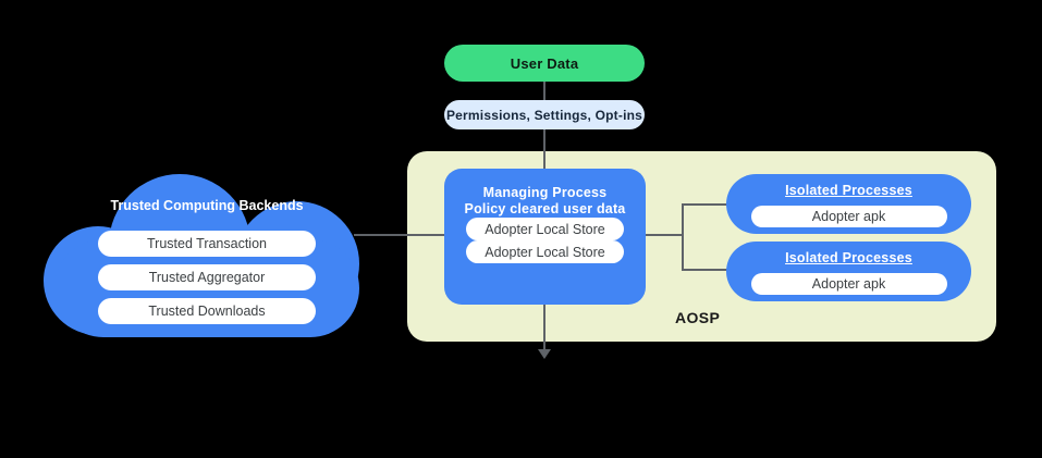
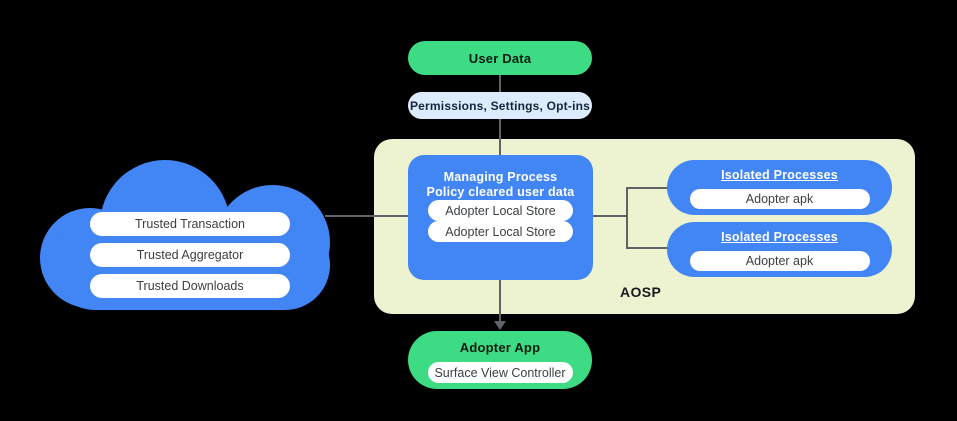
  AOSP
  User Data
  Permissions, Settings, Opt-ins
- Trusted Computing Backends
  Trusted Transaction
  Trusted Aggregator
  Trusted Downloads
  Managing Process
  Policy cleared user data
  Adopter Local Store
  Adopter Local Store
  Isolated Processes
  Adopter apk
  Isolated Processes
  Adopter apk
+ Adopter App
+ Surface View Controller
